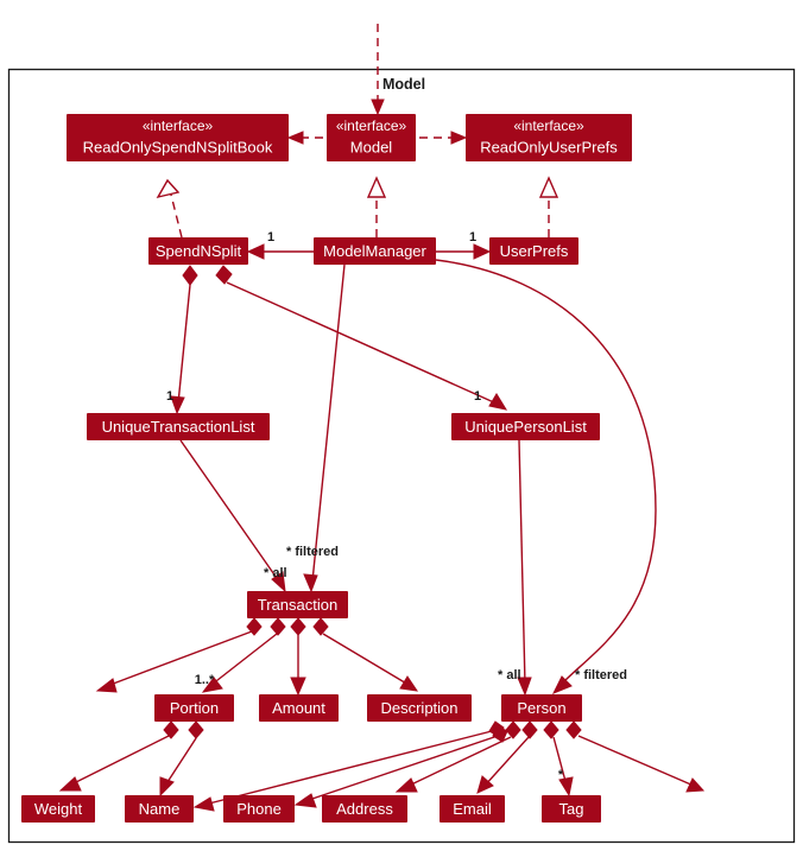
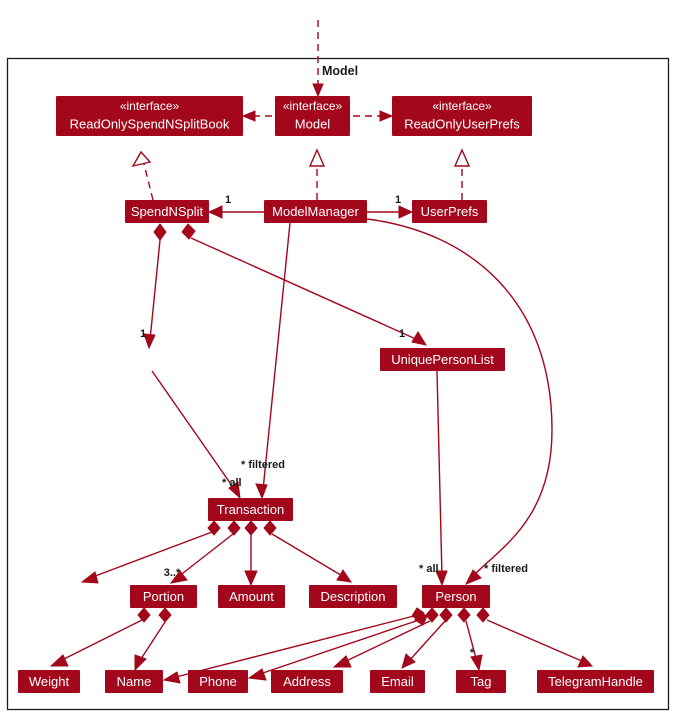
  Model
  «interface»
  ReadOnlySpendNSplitBook
  «interface»
  Model
  «interface»
  ReadOnlyUserPrefs
  SpendNSplit
  ModelManager
  UserPrefs
- UniqueTransactionList
  UniquePersonList
  Transaction
  Portion
  Amount
  Description
  Person
  Weight
  Name
  Phone
  Address
  Email
  Tag
+ TelegramHandle
  1
  1
  1
  1
  * filtered
  * all
  * all
  * filtered
- 1..*
+ 3..*
  *
